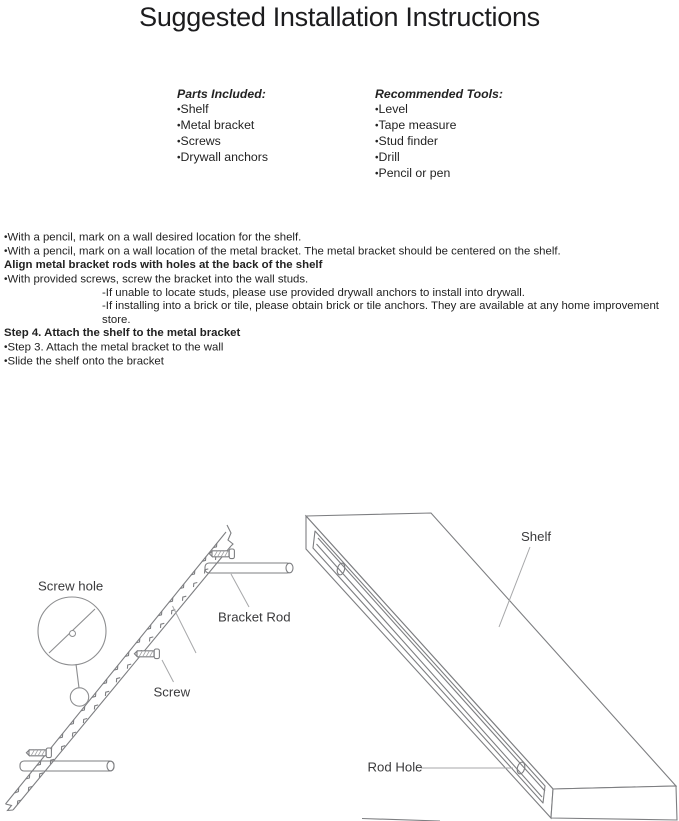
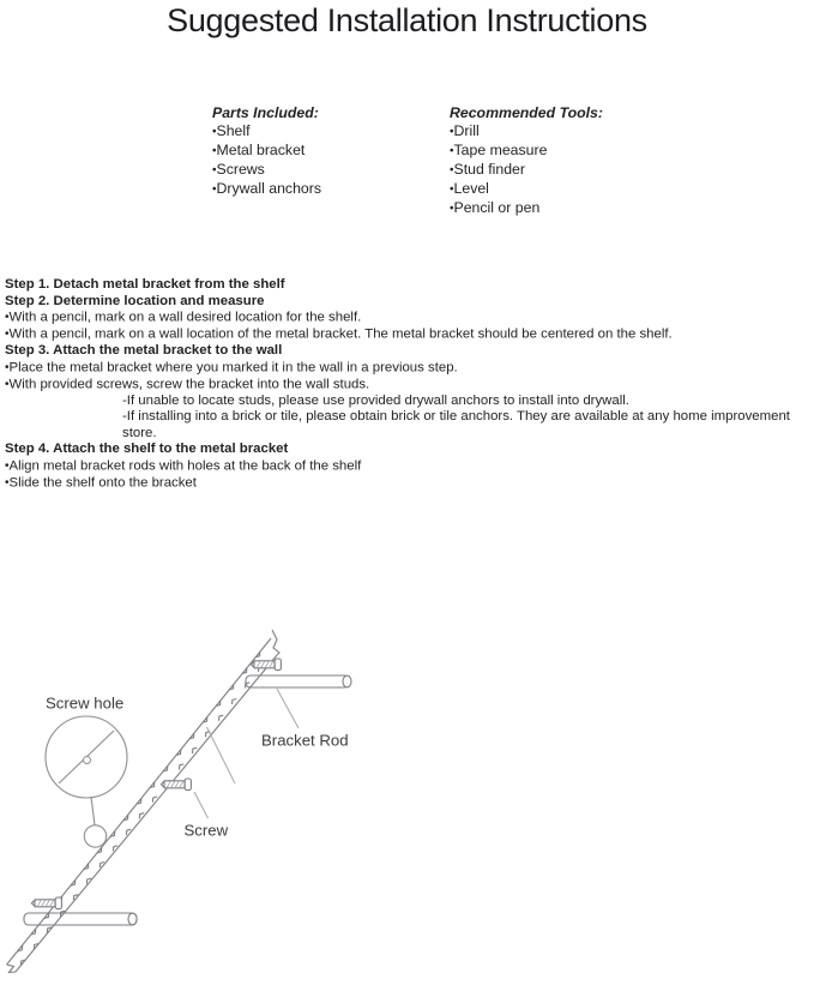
  Suggested Installation Instructions
  Parts Included:
  •Shelf
  •Metal bracket
  •Screws
  •Drywall anchors
  Recommended Tools:
- •Level
+ •Drill
  •Tape measure
  •Stud finder
- •Drill
+ •Level
  •Pencil or pen
+ Step 1. Detach metal bracket from the shelf
+ Step 2. Determine location and measure
  •With a pencil, mark on a wall desired location for the shelf.
  •With a pencil, mark on a wall location of the metal bracket. The metal bracket should be centered on the shelf.
- Align metal bracket rods with holes at the back of the shelf
+ Step 3. Attach the metal bracket to the wall
+ •Place the metal bracket where you marked it in the wall in a previous step.
  •With provided screws, screw the bracket into the wall studs.
  -If unable to locate studs, please use provided drywall anchors to install into drywall.
  -If installing into a brick or tile, please obtain brick or tile anchors. They are available at any home improvement store.
  Step 4. Attach the shelf to the metal bracket
- •Step 3. Attach the metal bracket to the wall
+ •Align metal bracket rods with holes at the back of the shelf
  •Slide the shelf onto the bracket
  Screw hole
  Bracket Rod
  Screw
- Shelf
- Rod Hole
